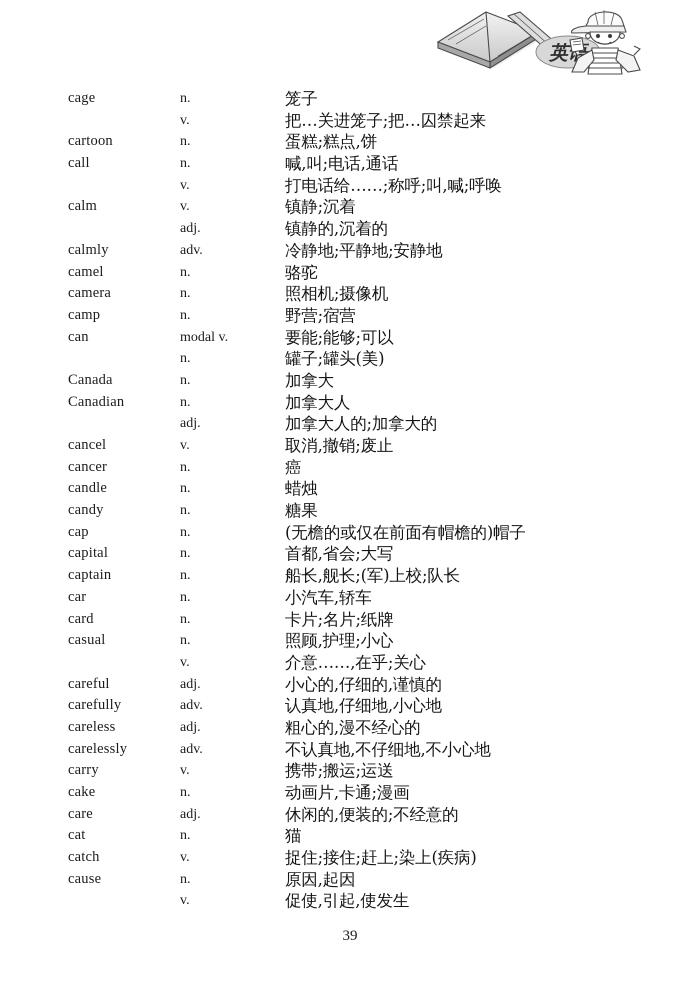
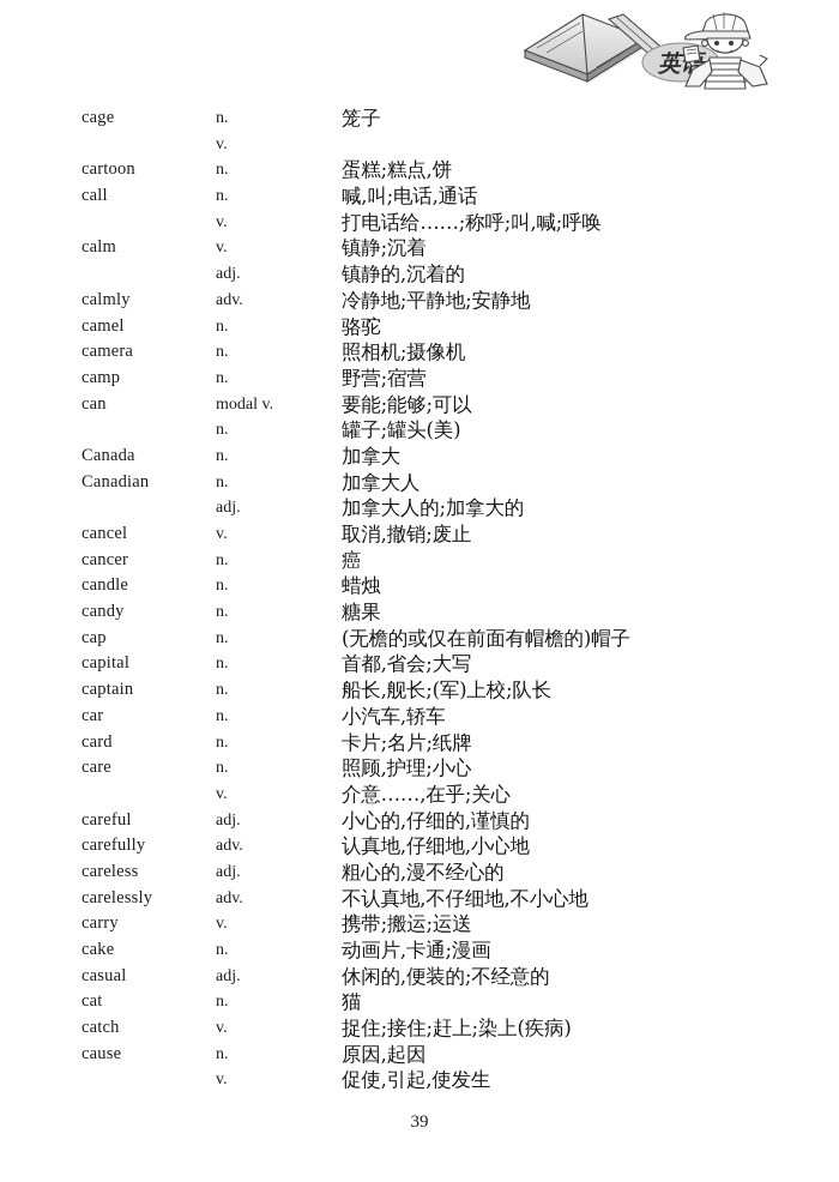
  cage
  n.
  笼子
  v.
- 把…关进笼子;把…囚禁起来
  cartoon
  n.
  蛋糕;糕点,饼
  call
  n.
  喊,叫;电话,通话
  v.
  打电话给……;称呼;叫,喊;呼唤
  calm
  v.
  镇静;沉着
  adj.
  镇静的,沉着的
  calmly
  adv.
  冷静地;平静地;安静地
  camel
  n.
  骆驼
  camera
  n.
  照相机;摄像机
  camp
  n.
  野营;宿营
  can
  modal v.
  要能;能够;可以
  n.
  罐子;罐头(美)
  Canada
  n.
  加拿大
  Canadian
  n.
  加拿大人
  adj.
  加拿大人的;加拿大的
  cancel
  v.
  取消,撤销;废止
  cancer
  n.
  癌
  candle
  n.
  蜡烛
  candy
  n.
  糖果
  cap
  n.
  (无檐的或仅在前面有帽檐的)帽子
  capital
  n.
  首都,省会;大写
  captain
  n.
  船长,舰长;(军)上校;队长
  car
  n.
  小汽车,轿车
  card
  n.
  卡片;名片;纸牌
- casual
+ care
  n.
  照顾,护理;小心
  v.
  介意……,在乎;关心
  careful
  adj.
  小心的,仔细的,谨慎的
  carefully
  adv.
  认真地,仔细地,小心地
  careless
  adj.
  粗心的,漫不经心的
  carelessly
  adv.
  不认真地,不仔细地,不小心地
  carry
  v.
  携带;搬运;运送
  cake
  n.
  动画片,卡通;漫画
- care
+ casual
  adj.
  休闲的,便装的;不经意的
  cat
  n.
  猫
  catch
  v.
  捉住;接住;赶上;染上(疾病)
  cause
  n.
  原因,起因
  v.
  促使,引起,使发生
  39
